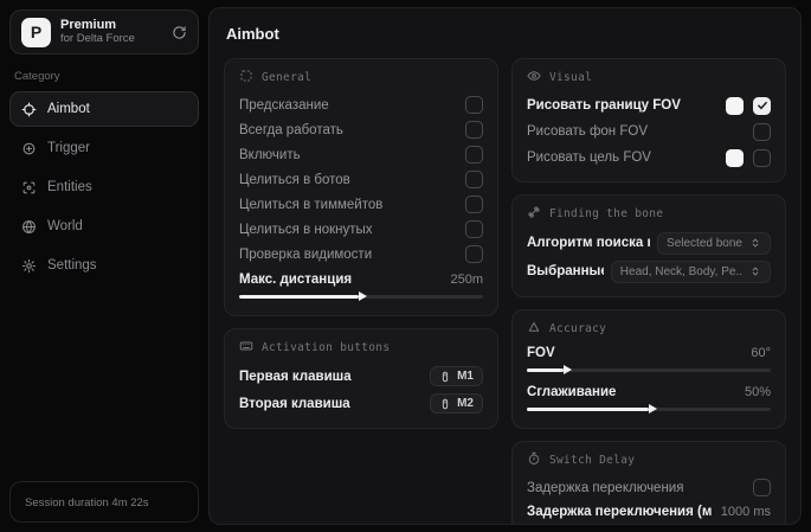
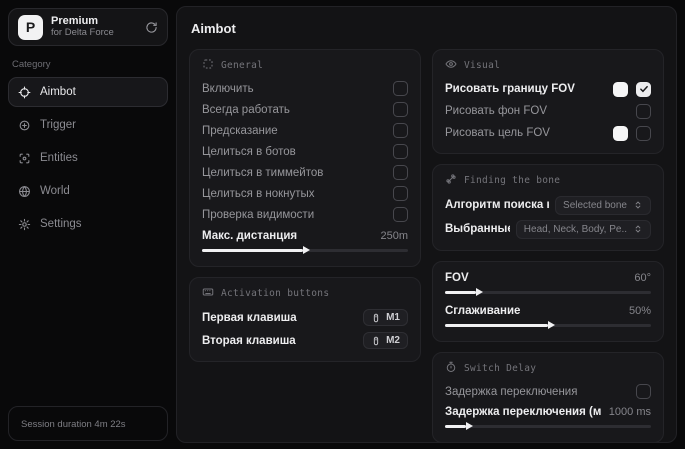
  P
  Premium
  for Delta Force
  Category
  Aimbot
  Trigger
  Entities
  World
  Settings
  Session duration 4m 22s
  Aimbot
  General
- Предсказание
+ Включить
  Всегда работать
- Включить
+ Предсказание
  Целиться в ботов
  Целиться в тиммейтов
  Целиться в нокнутых
  Проверка видимости
  Макс. дистанция
  250m
  Activation buttons
  Первая клавиша
  M1
  Вторая клавиша
  M2
  Visual
  Рисовать границу FOV
  Рисовать фон FOV
  Рисовать цель FOV
  Finding the bone
  Алгоритм поиска
  Selected bone
  Head, Neck, Body, Pe..
- Accuracy
  FOV
  60°
  Сглаживание
  50%
  Switch Delay
  Задержка переключения
  Задержка переключения (м
  1000 ms
